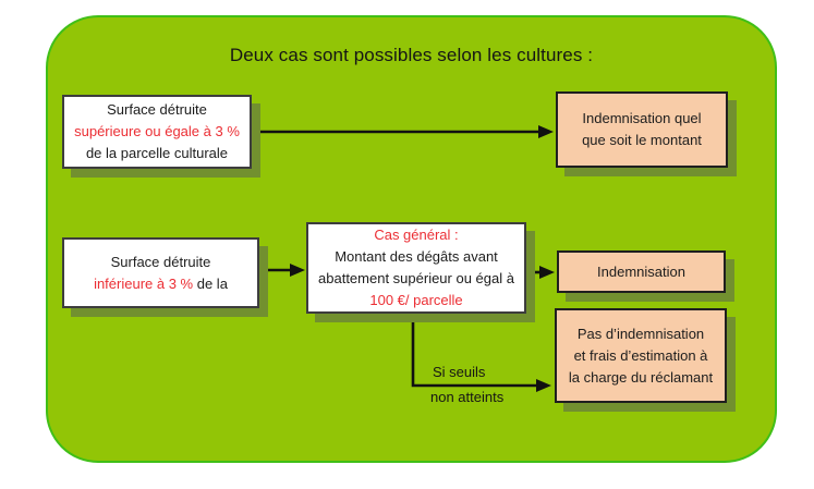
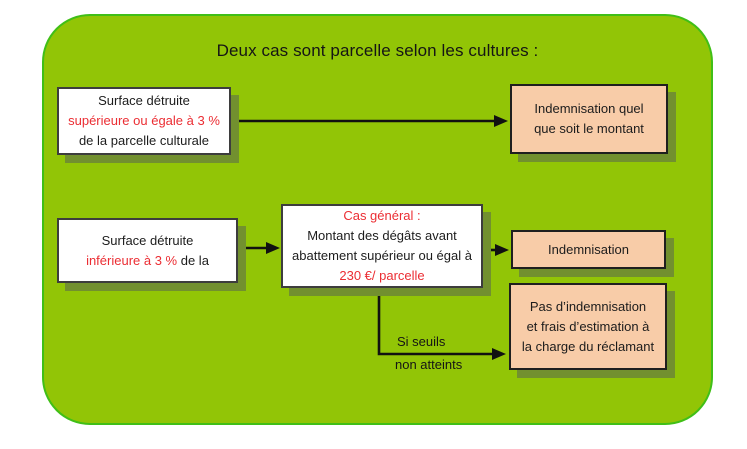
- Deux cas sont possibles selon les cultures :
+ Deux cas sont parcelle selon les cultures :
  Surface détruite
  supérieure ou égale à 3 %
  de la parcelle culturale
  Indemnisation quel
  que soit le montant
  Surface détruite
  inférieure à 3 % de la
  Cas général :
  Montant des dégâts avant
  abattement supérieur ou égal à
- 100 €/ parcelle
+ 230 €/ parcelle
  Indemnisation
  Pas d’indemnisation
  et frais d’estimation à
  la charge du réclamant
  Si seuils
  non atteints
